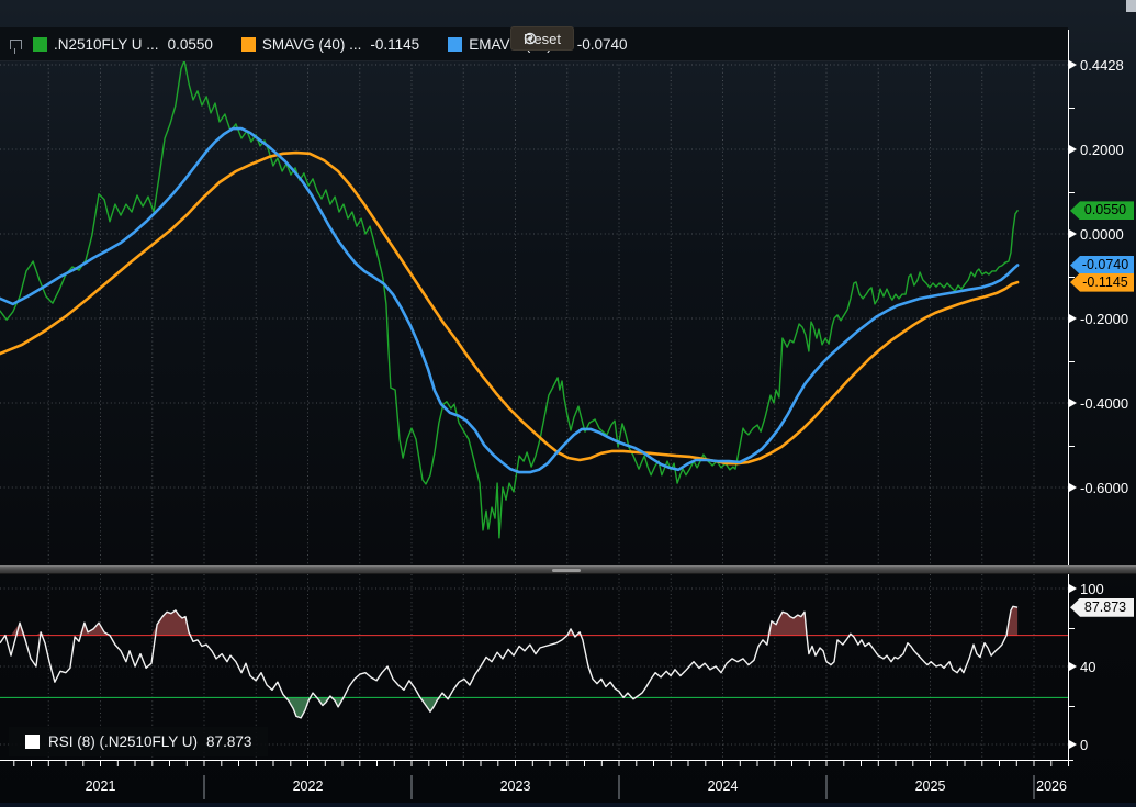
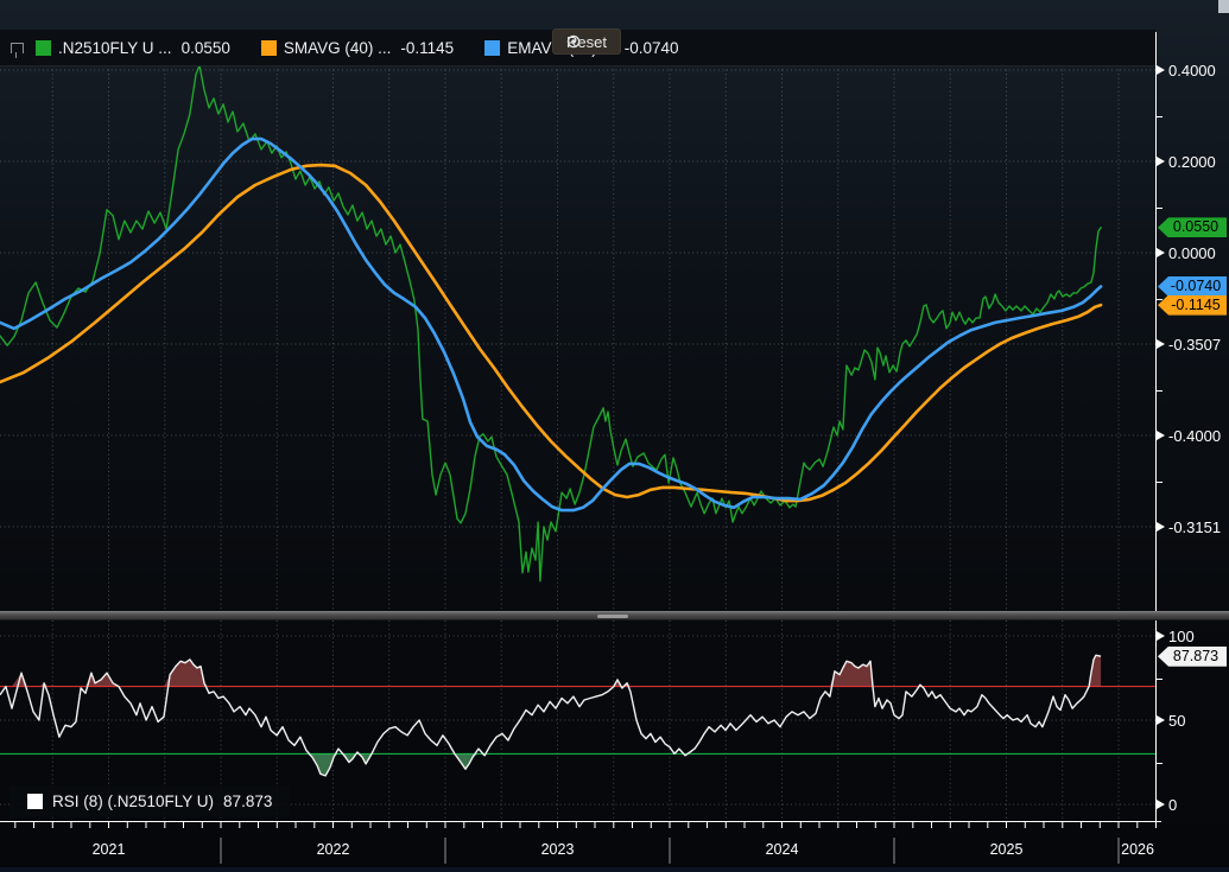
  eset
  .N2510FLY U ...
  0.0550
  SMAVG (40) ...
  -0.1145
  -0.0740
- 0.4428
+ 0.4000
  0.2000
  0.0000
- -0.2000
+ -0.3507
  -0.4000
- -0.6000
+ -0.3151
  100
- 40
+ 50
  0
  0.0550
  -0.0740
  -0.1145
  87.873
  RSI (8) (.N2510FLY U)
  87.873
  2021
  2022
  2023
  2024
  2025
  2026
